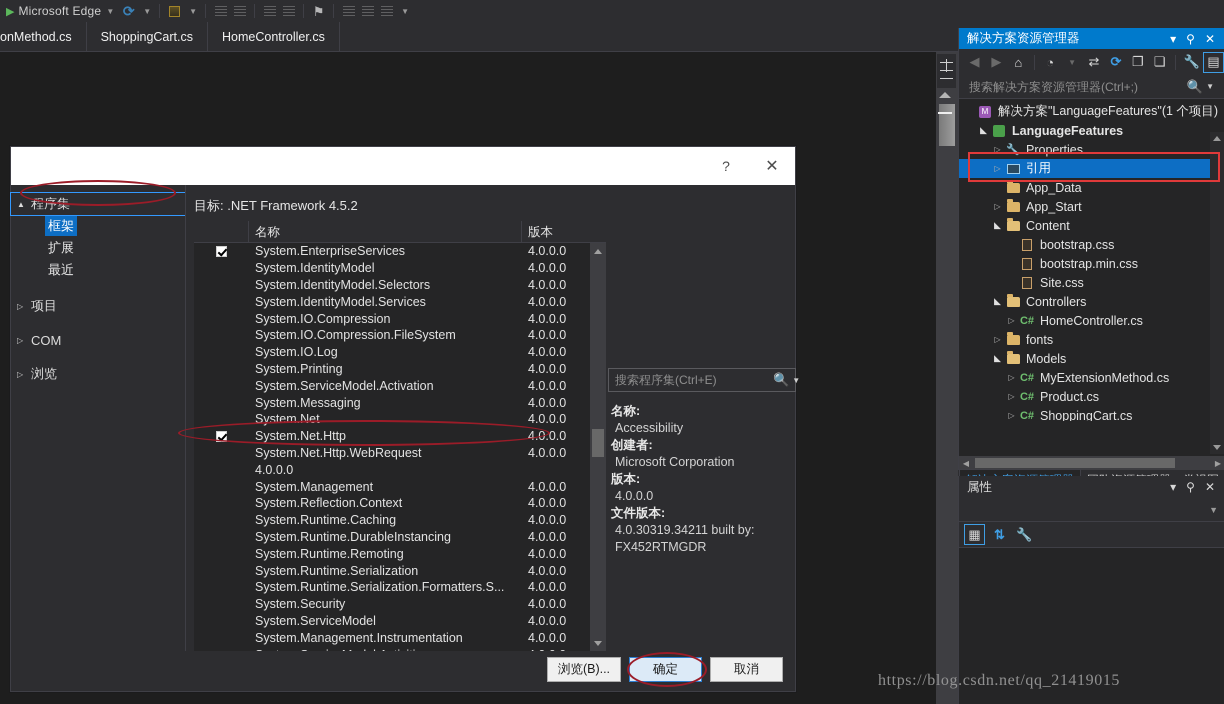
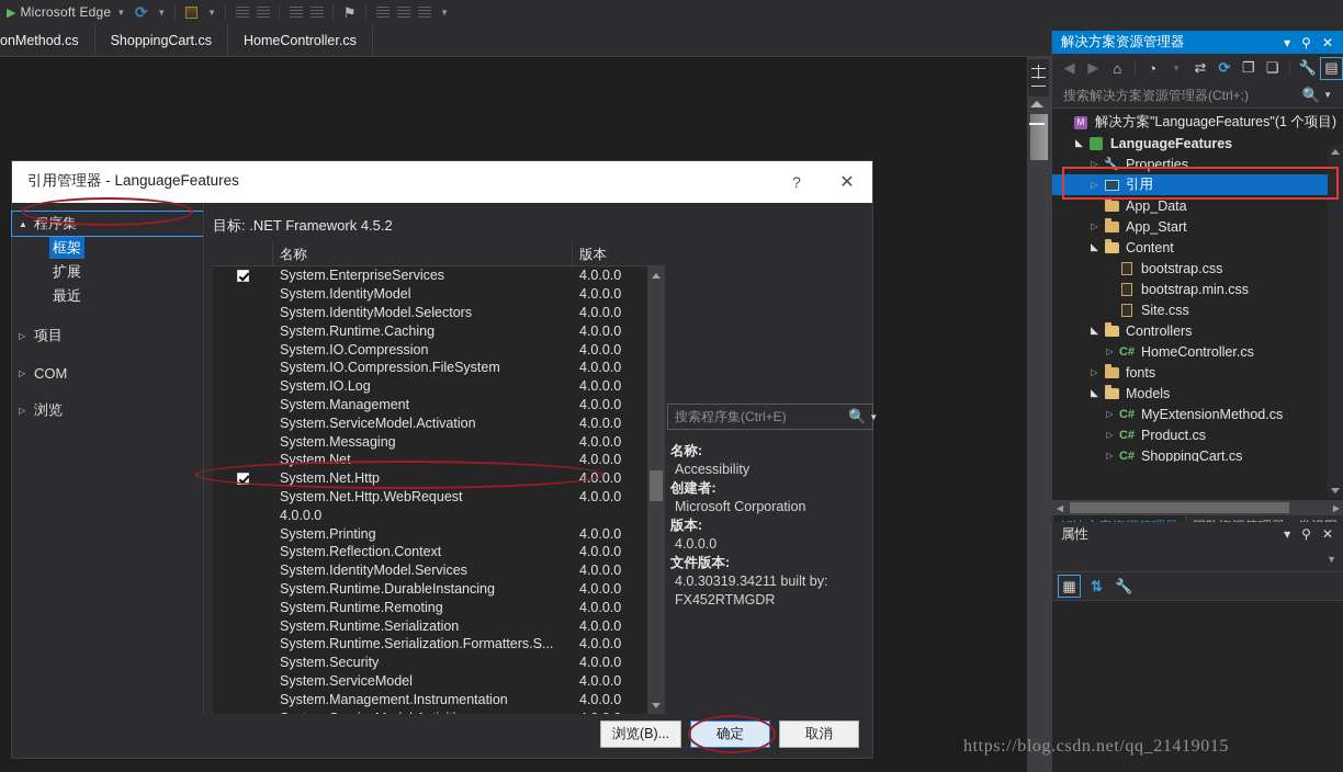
  ▶
  Microsoft Edge
  ▼
  ⟳
  ▼
  ▼
  ⚑
  ▼
  onMethod.cs
  ShoppingCart.cs
  HomeController.cs
+ 引用管理器 - LanguageFeatures
  ?
  ✕
  ▲
  程序集
  框架
  扩展
  最近
  ▷
  项目
  ▷
  COM
  ▷
  浏览
  目标: .NET Framework 4.5.2
  名称
  版本
  System.EnterpriseServices
  4.0.0.0
  System.IdentityModel
  4.0.0.0
  System.IdentityModel.Selectors
  4.0.0.0
- System.IdentityModel.Services
+ System.Runtime.Caching
  4.0.0.0
  System.IO.Compression
  4.0.0.0
  System.IO.Compression.FileSystem
  4.0.0.0
  System.IO.Log
  4.0.0.0
- System.Printing
+ System.Management
  4.0.0.0
  System.ServiceModel.Activation
  4.0.0.0
  System.Messaging
  4.0.0.0
  System.Net
  4.0.0.0
  System.Net.Http
  4.0.0.0
  System.Net.Http.WebRequest
  4.0.0.0
  4.0.0.0
- System.Management
+ System.Printing
  4.0.0.0
  System.Reflection.Context
  4.0.0.0
- System.Runtime.Caching
+ System.IdentityModel.Services
  4.0.0.0
  System.Runtime.DurableInstancing
  4.0.0.0
  System.Runtime.Remoting
  4.0.0.0
  System.Runtime.Serialization
  4.0.0.0
  System.Runtime.Serialization.Formatters.S...
  4.0.0.0
  System.Security
  4.0.0.0
  System.ServiceModel
  4.0.0.0
  System.Management.Instrumentation
  4.0.0.0
  搜索程序集(Ctrl+E)
  🔍
  ▼
  名称:
  Accessibility
  创建者:
  Microsoft Corporation
  版本:
  4.0.0.0
  文件版本:
  4.0.30319.34211 built by:
  FX452RTMGDR
  浏览(B)...
  确定
  取消
  解决方案资源管理器
  ▾
  ⚲
  ✕
  ◀
  ▶
  ⌂
  ◔
  ▼
  ⇄
  ⟳
  ❐
  ❏
  🔧
  ▤
  搜索解决方案资源管理器(Ctrl+;)
  🔍
  ▼
  M
  解决方案"LanguageFeatures"(1 个项目)
  LanguageFeatures
  ▷
  🔧
  Properties
  ▷
  引用
  App_Data
  ▷
  App_Start
  Content
  bootstrap.css
  bootstrap.min.css
  Site.css
  Controllers
  ▷
  C#
  HomeController.cs
  ▷
  fonts
  Models
  ▷
  C#
  MyExtensionMethod.cs
  ▷
  C#
  Product.cs
  ▷
  C#
  ShoppingCart.cs
  ◀
  ▶
  属性
  ▾
  ⚲
  ✕
  ▼
  ▦
  ⇅
  🔧
  https://blog.csdn.net/qq_21419015
